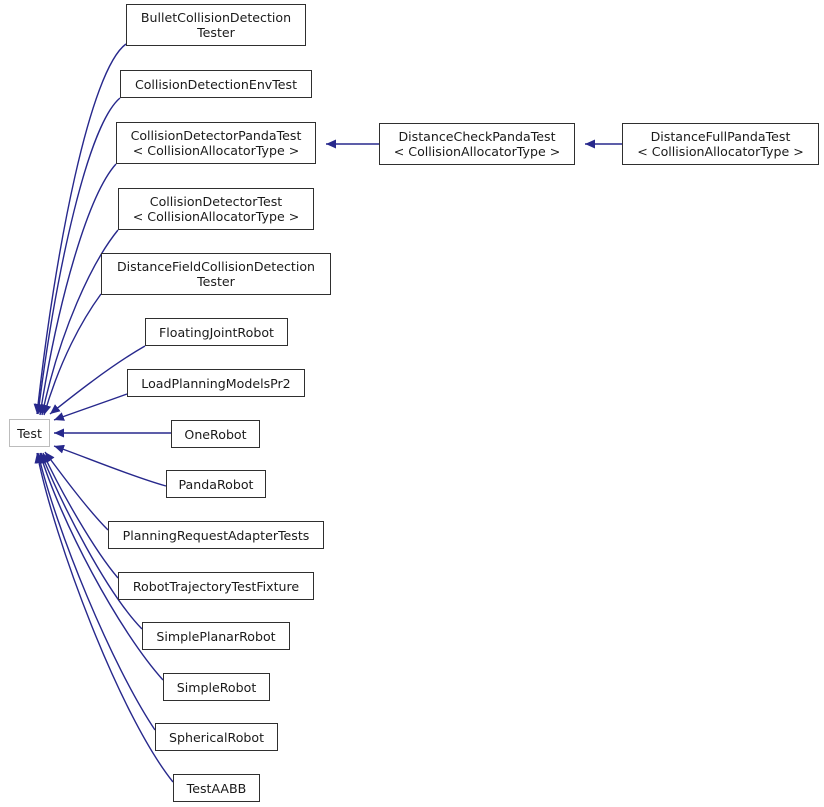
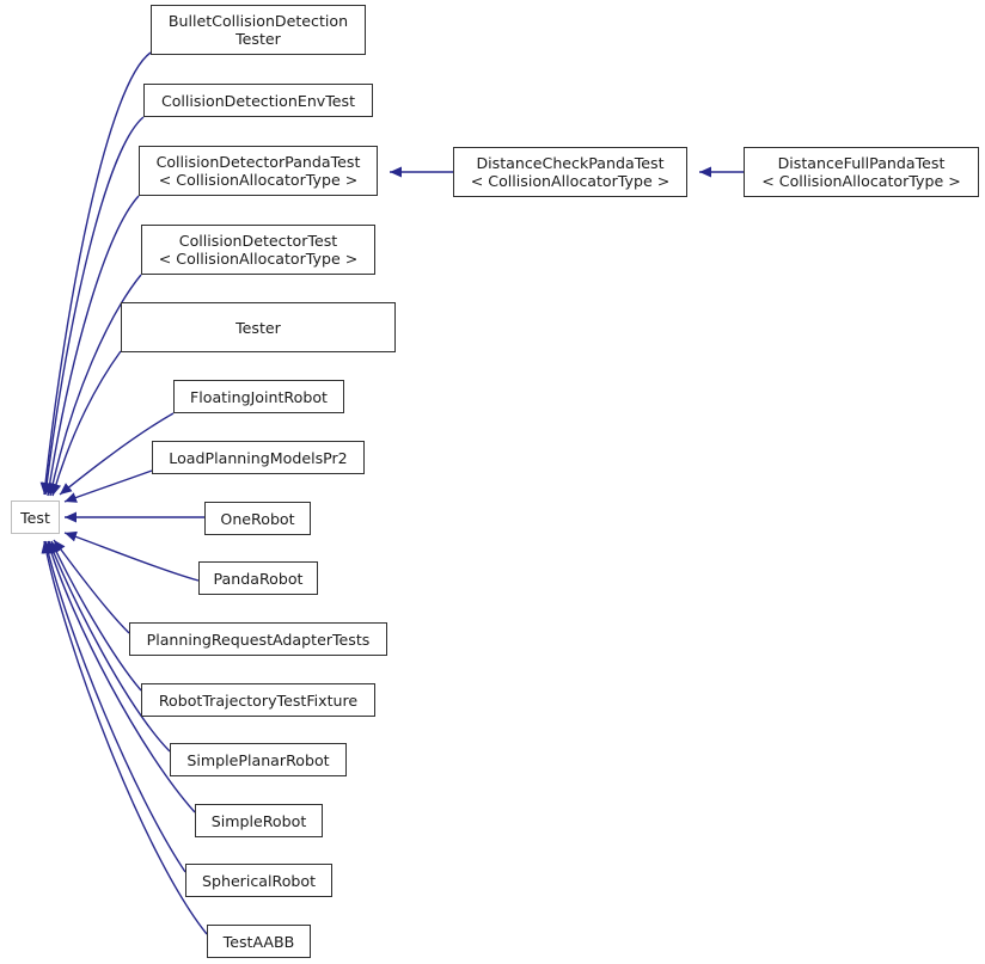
  Test
  BulletCollisionDetection
  Tester
  CollisionDetectionEnvTest
  CollisionDetectorPandaTest
  < CollisionAllocatorType >
  CollisionDetectorTest
  < CollisionAllocatorType >
- DistanceFieldCollisionDetection
  Tester
  FloatingJointRobot
  LoadPlanningModelsPr2
  OneRobot
  PandaRobot
  PlanningRequestAdapterTests
  RobotTrajectoryTestFixture
  SimplePlanarRobot
  SimpleRobot
  SphericalRobot
  TestAABB
  DistanceCheckPandaTest
  < CollisionAllocatorType >
  DistanceFullPandaTest
  < CollisionAllocatorType >
